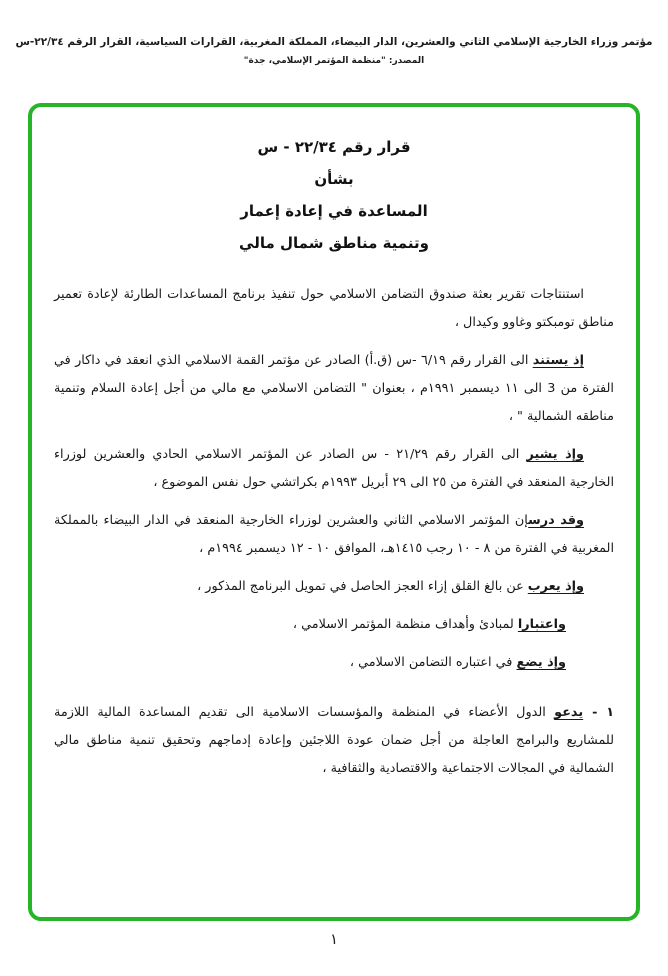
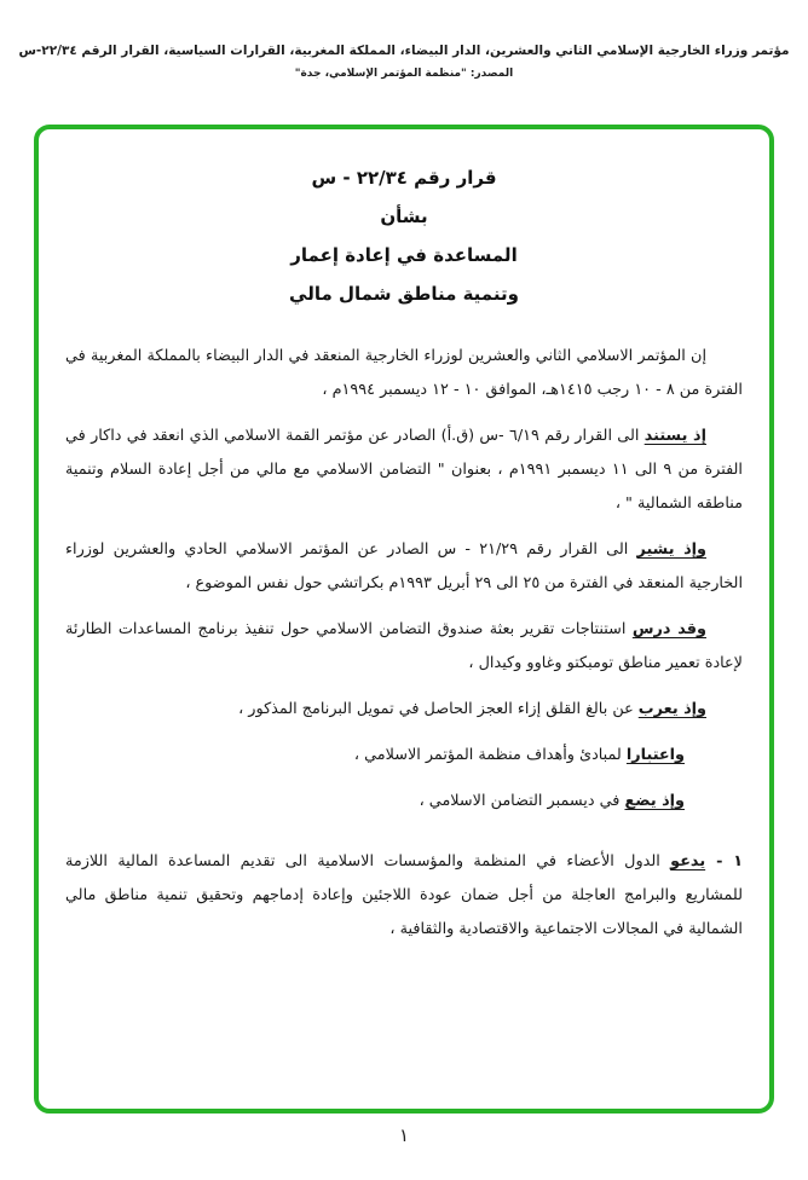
  مؤتمر وزراء الخارجية الإسلامي الثاني والعشرين، الدار البيضاء، المملكة المغربية، القرارات السياسية، القرار الرقم ٢٢/٣٤-س
  المصدر: "منظمة المؤتمر الإسلامي، جدة"
  قرار رقم ٢٢/٣٤ - س
  بشأن
  المساعدة في إعادة إعمار
  وتنمية مناطق شمال مالي
- استنتاجات تقرير بعثة صندوق التضامن الاسلامي حول تنفيذ برنامج المساعدات الطارئة لإعادة تعمير مناطق تومبكتو وغاوو وكيدال ،
+ إن المؤتمر الاسلامي الثاني والعشرين لوزراء الخارجية المنعقد في الدار البيضاء بالمملكة المغربية في الفترة من ٨ - ١٠ رجب ١٤١٥هـ، الموافق ١٠ - ١٢ ديسمبر ١٩٩٤م ،
- إذ يستند الى القرار رقم ٦/١٩ -س (ق.أ) الصادر عن مؤتمر القمة الاسلامي الذي انعقد في داكار في الفترة من 3 الى ١١ ديسمبر ١٩٩١م ، بعنوان " التضامن الاسلامي مع مالي من أجل إعادة السلام وتنمية مناطقه الشمالية " ،
+ إذ يستند الى القرار رقم ٦/١٩ -س (ق.أ) الصادر عن مؤتمر القمة الاسلامي الذي انعقد في داكار في الفترة من ٩ الى ١١ ديسمبر ١٩٩١م ، بعنوان " التضامن الاسلامي مع مالي من أجل إعادة السلام وتنمية مناطقه الشمالية " ،
  وإذ يشير الى القرار رقم ٢١/٢٩ - س الصادر عن المؤتمر الاسلامي الحادي والعشرين لوزراء الخارجية المنعقد في الفترة من ٢٥ الى ٢٩ أبريل ١٩٩٣م بكراتشي حول نفس الموضوع ،
- وقد درسإن المؤتمر الاسلامي الثاني والعشرين لوزراء الخارجية المنعقد في الدار البيضاء بالمملكة المغربية في الفترة من ٨ - ١٠ رجب ١٤١٥هـ، الموافق ١٠ - ١٢ ديسمبر ١٩٩٤م ،
+ وقد درس استنتاجات تقرير بعثة صندوق التضامن الاسلامي حول تنفيذ برنامج المساعدات الطارئة لإعادة تعمير مناطق تومبكتو وغاوو وكيدال ،
  وإذ يعرب عن بالغ القلق إزاء العجز الحاصل في تمويل البرنامج المذكور ،
  واعتبارا لمبادئ وأهداف منظمة المؤتمر الاسلامي ،
- وإذ يضع في اعتباره التضامن الاسلامي ،
+ وإذ يضع في ديسمبر التضامن الاسلامي ،
  ١ -يدعو الدول الأعضاء في المنظمة والمؤسسات الاسلامية الى تقديم المساعدة المالية اللازمة للمشاريع والبرامج العاجلة من أجل ضمان عودة اللاجئين وإعادة إدماجهم وتحقيق تنمية مناطق مالي الشمالية في المجالات الاجتماعية والاقتصادية والثقافية ،
  ١
